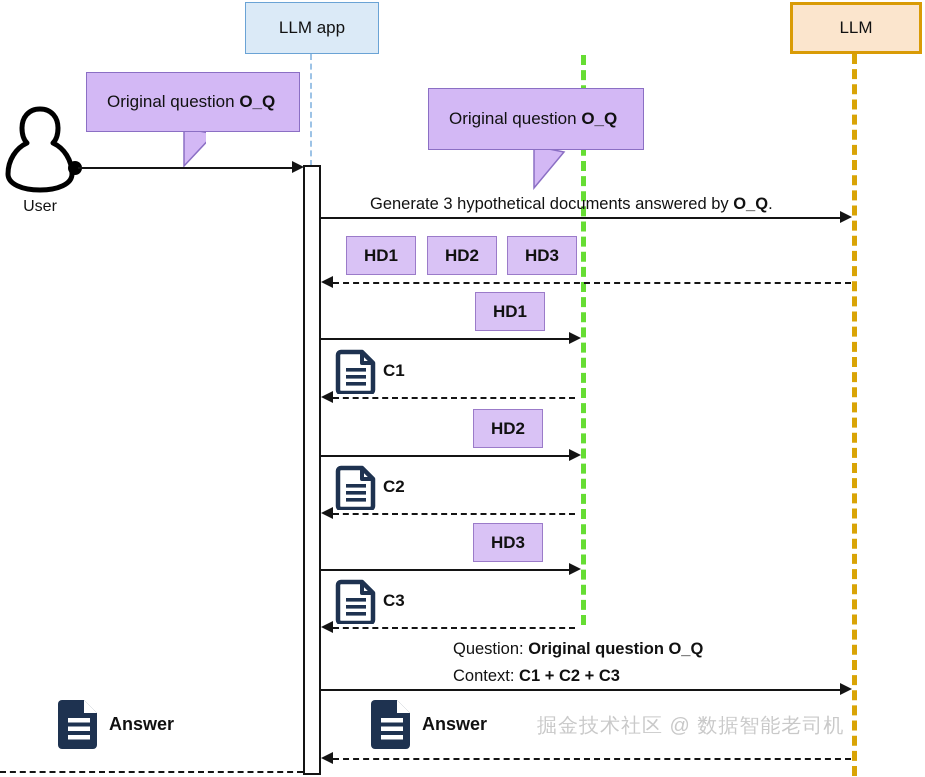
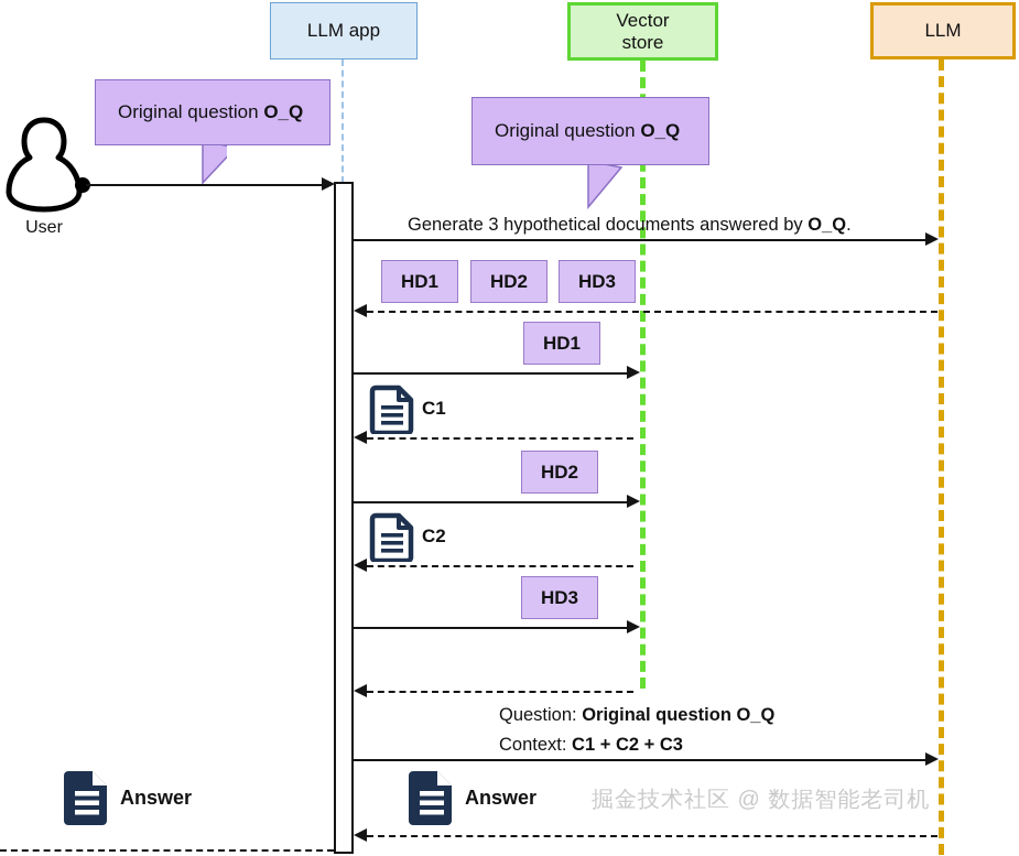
  LLM app
+ Vector
+ store
  LLM
  User
  Original question O_Q
  Original question O_Q
  Generate 3 hypothetical documents answered by O_Q.
  HD1
  HD2
  HD3
  HD1
  C1
  HD2
  C2
  HD3
- C3
  Question: Original question O_Q
  Context: C1 + C2 + C3
  Answer
  Answer
  掘金技术社区 @ 数据智能老司机
